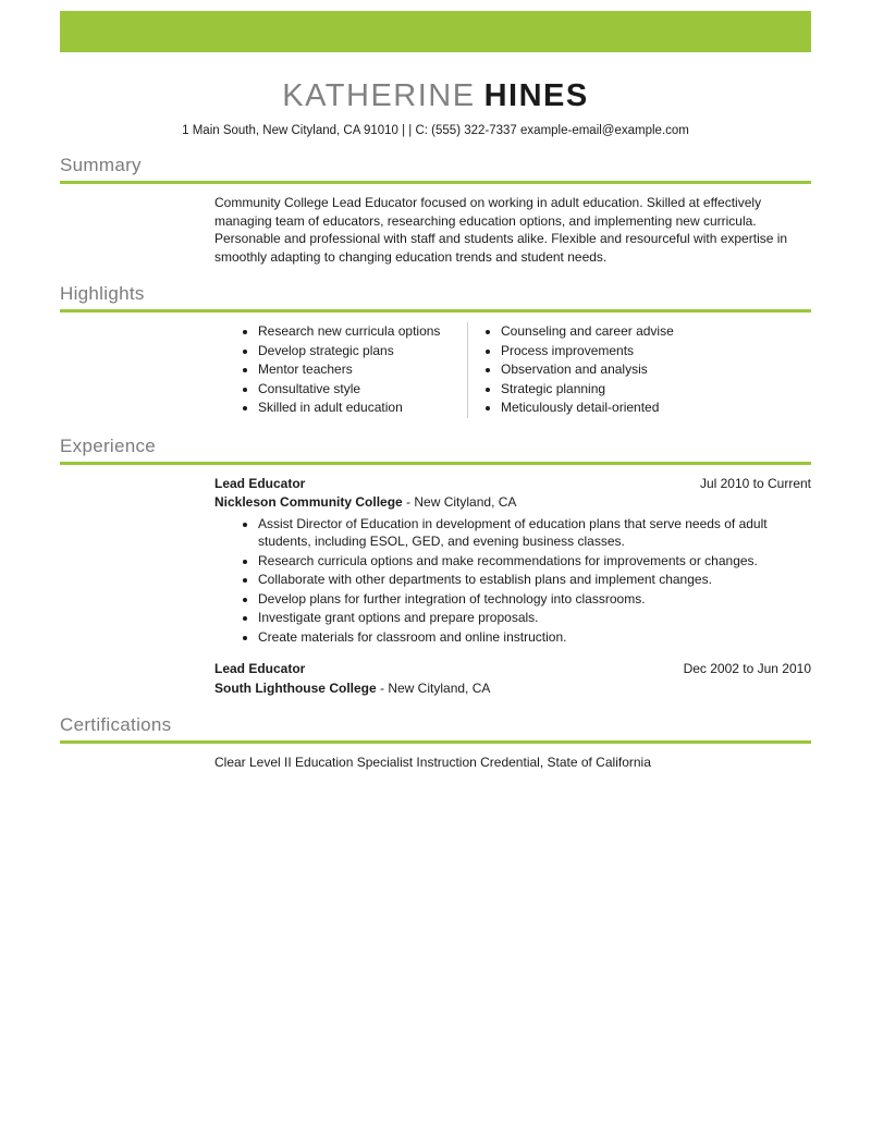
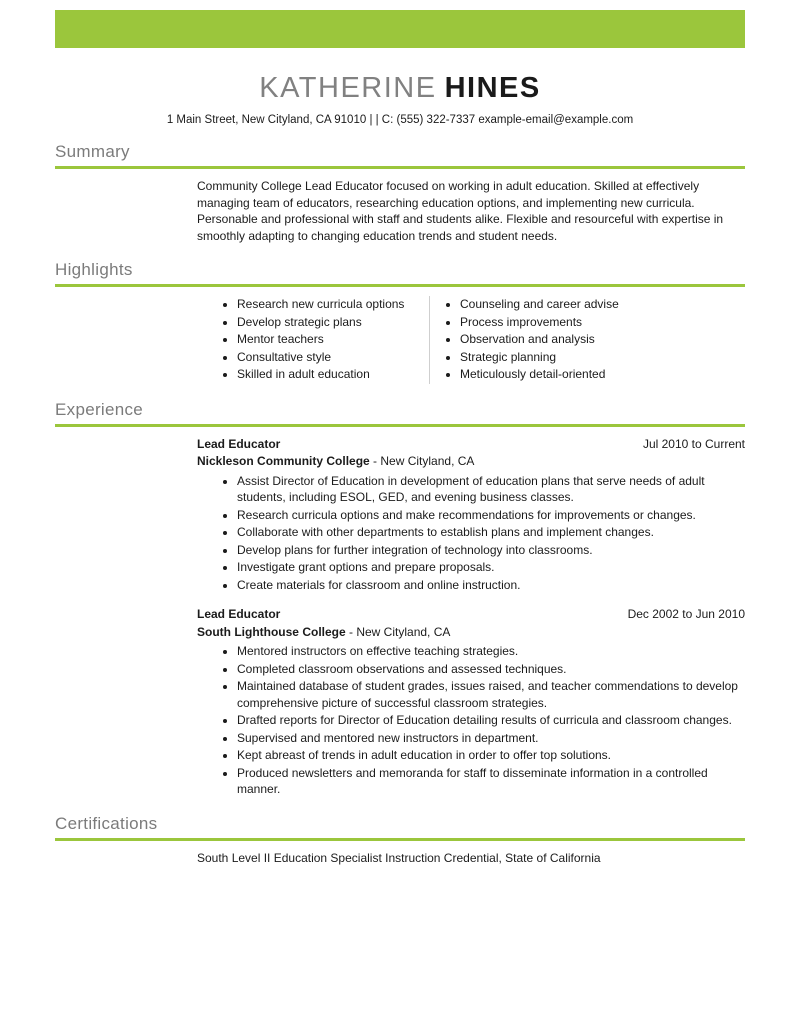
  KATHERINE HINES
- 1 Main South, New Cityland, CA 91010 | | C: (555) 322-7337 example-email@example.com
+ 1 Main Street, New Cityland, CA 91010 | | C: (555) 322-7337 example-email@example.com
  Summary
  Community College Lead Educator focused on working in adult education. Skilled at effectively managing team of educators, researching education options, and implementing new curricula. Personable and professional with staff and students alike. Flexible and resourceful with expertise in smoothly adapting to changing education trends and student needs.
  Highlights
  Research new curricula options
  Develop strategic plans
  Mentor teachers
  Consultative style
  Skilled in adult education
  Counseling and career advise
  Process improvements
  Observation and analysis
  Strategic planning
  Meticulously detail-oriented
  Experience
  Lead Educator
  Jul 2010 to Current
  Nickleson Community College - New Cityland, CA
  Assist Director of Education in development of education plans that serve needs of adult students, including ESOL, GED, and evening business classes.
  Research curricula options and make recommendations for improvements or changes.
  Collaborate with other departments to establish plans and implement changes.
  Develop plans for further integration of technology into classrooms.
  Investigate grant options and prepare proposals.
  Create materials for classroom and online instruction.
  Lead Educator
  Dec 2002 to Jun 2010
  South Lighthouse College - New Cityland, CA
+ Mentored instructors on effective teaching strategies.
+ Completed classroom observations and assessed techniques.
+ Maintained database of student grades, issues raised, and teacher commendations to develop comprehensive picture of successful classroom strategies.
+ Drafted reports for Director of Education detailing results of curricula and classroom changes.
+ Supervised and mentored new instructors in department.
+ Kept abreast of trends in adult education in order to offer top solutions.
+ Produced newsletters and memoranda for staff to disseminate information in a controlled manner.
  Certifications
- Clear Level II Education Specialist Instruction Credential, State of California
+ South Level II Education Specialist Instruction Credential, State of California
